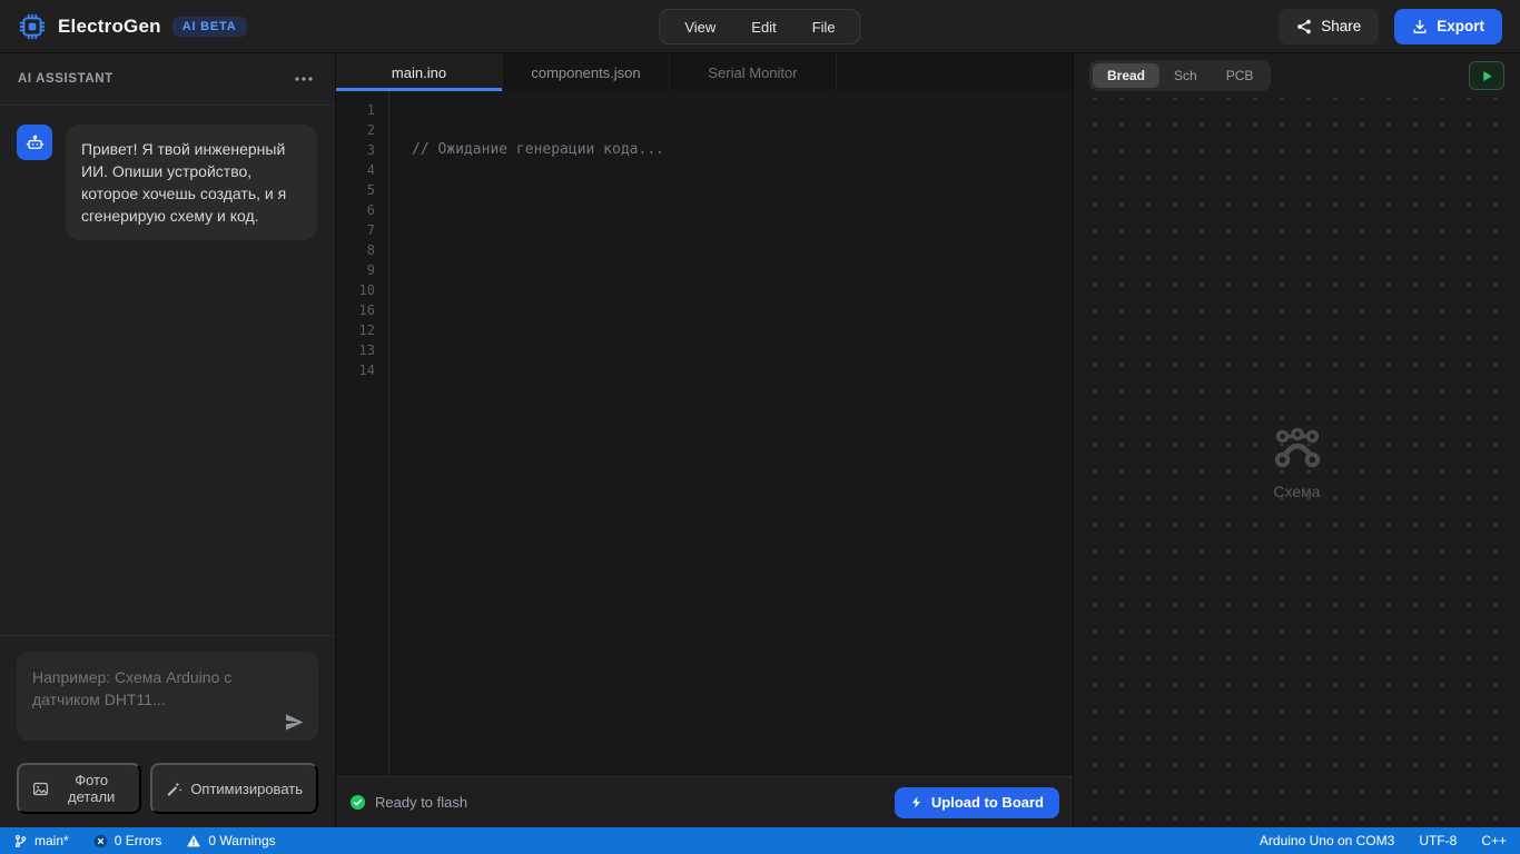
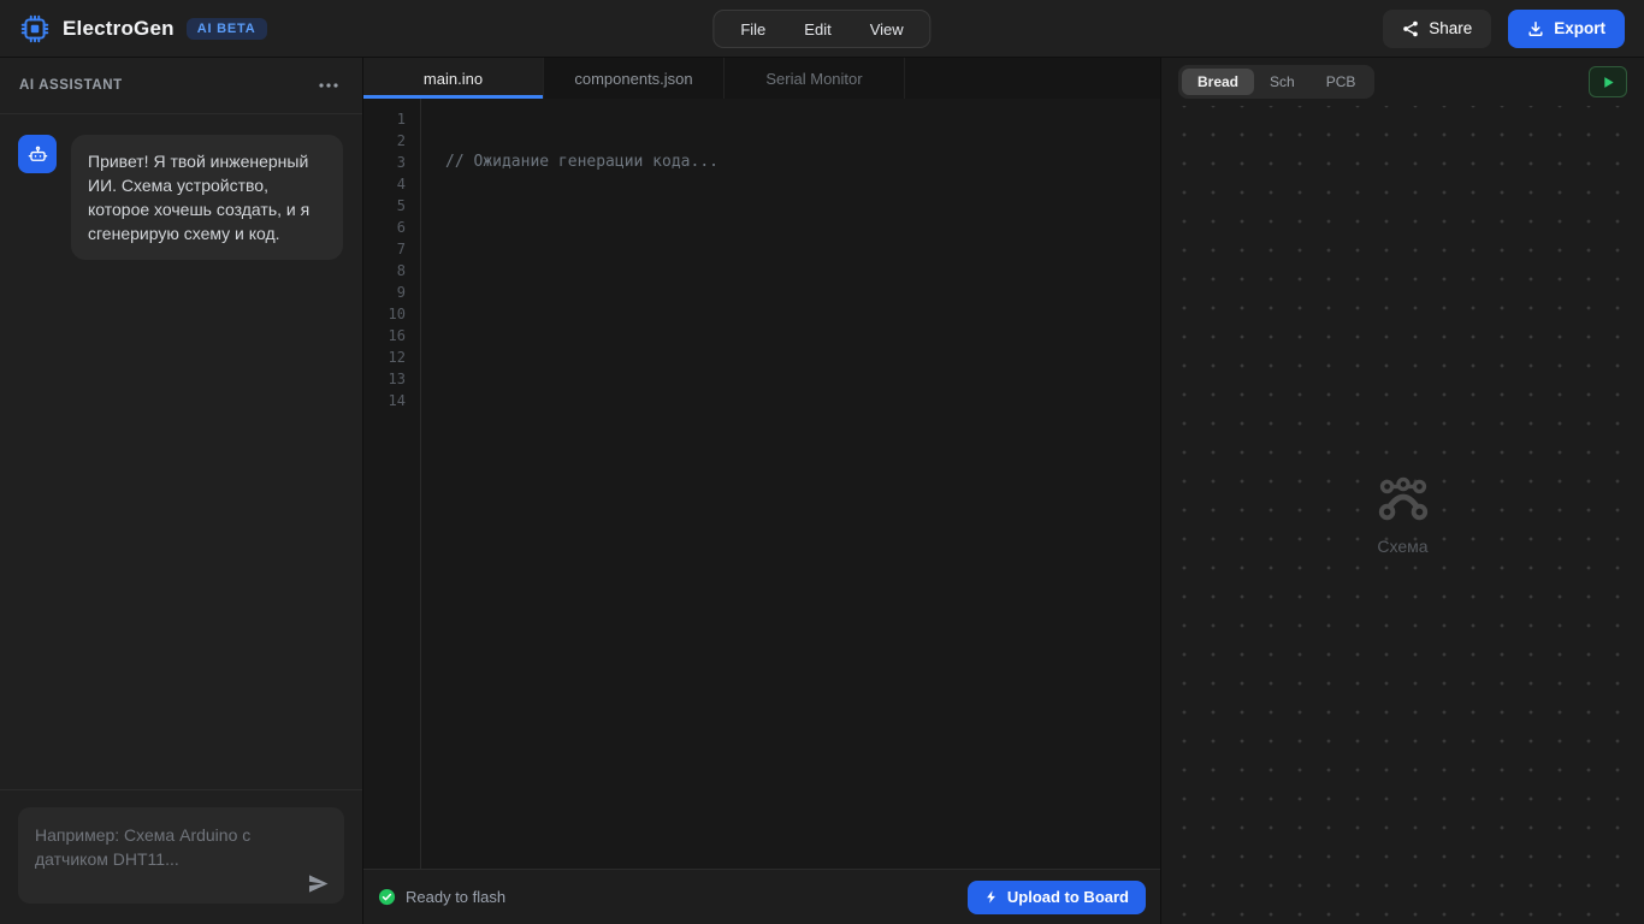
  ElectroGen
  AI BETA
- View
+ File
  Edit
- File
+ View
  Share
  Export
  AI ASSISTANT
- Привет! Я твой инженерный ИИ. Опиши устройство, которое хочешь создать, и я сгенерирую схему и код.
+ Привет! Я твой инженерный ИИ. Схема устройство, которое хочешь создать, и я сгенерирую схему и код.
- Фото детали
- Оптимизировать
  main.ino
  components.json
  Serial Monitor
  1
  2
  3
  4
  5
  6
  7
  8
  9
  10
  16
  12
  13
  14
  // Ожидание генерации кода...
  Ready to flash
  Upload to Board
  Bread
  Sch
  PCB
  Схема
- main*
- 0 Errors
- 0 Warnings
- Arduino Uno on COM3
- UTF-8
- C++
